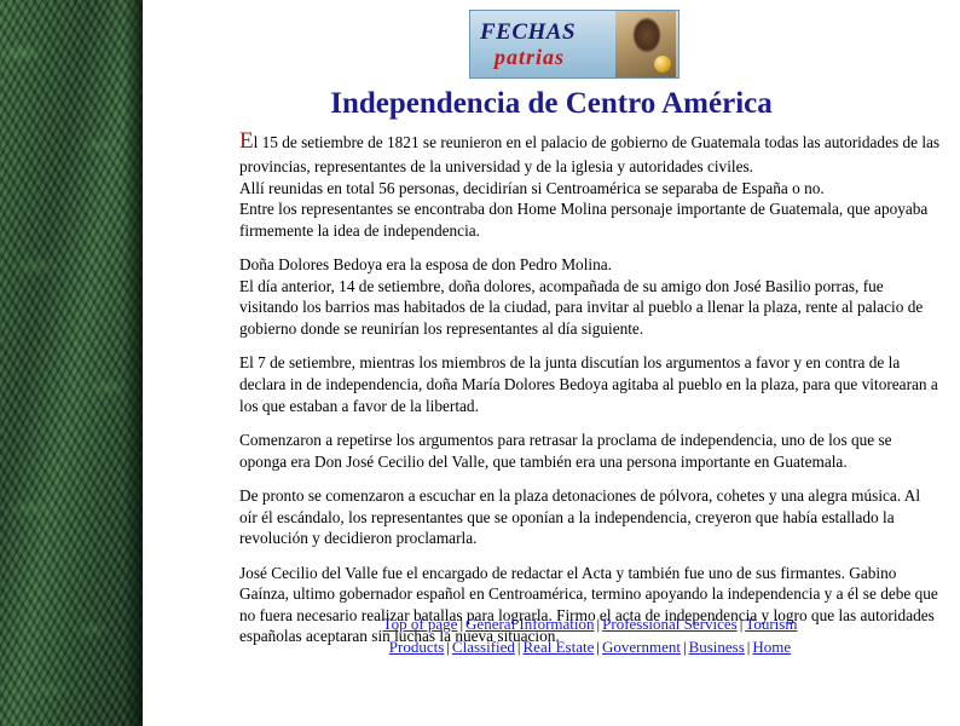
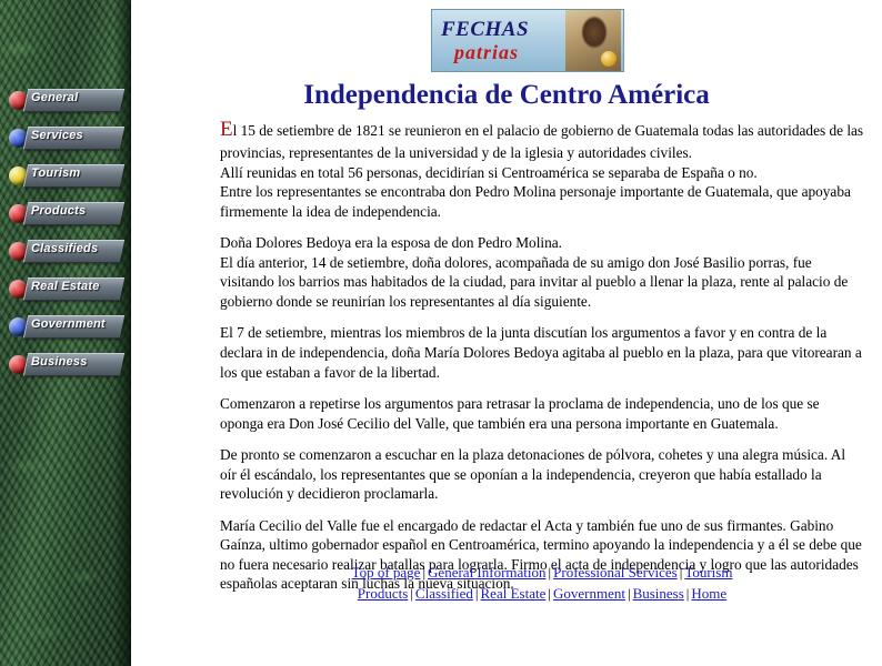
+ General
+ Services
+ Tourism
+ Products
+ Classifieds
+ Real Estate
+ Government
+ Business
  FECHAS
  patrias
  Independencia de Centro América
  El 15 de setiembre de 1821 se reunieron en el palacio de gobierno de Guatemala todas las autoridades de las provincias, representantes de la universidad y de la iglesia y autoridades civiles.
  Allí reunidas en total 56 personas, decidirían si Centroamérica se separaba de España o no.
- Entre los representantes se encontraba don Home Molina personaje importante de Guatemala, que apoyaba firmemente la idea de independencia.
+ Entre los representantes se encontraba don Pedro Molina personaje importante de Guatemala, que apoyaba firmemente la idea de independencia.
  Doña Dolores Bedoya era la esposa de don Pedro Molina.
  El día anterior, 14 de setiembre, doña dolores, acompañada de su amigo don José Basilio porras, fue visitando los barrios mas habitados de la ciudad, para invitar al pueblo a llenar la plaza, rente al palacio de gobierno donde se reunirían los representantes al día siguiente.
  El 7 de setiembre, mientras los miembros de la junta discutían los argumentos a favor y en contra de la declara in de independencia, doña María Dolores Bedoya agitaba al pueblo en la plaza, para que vitorearan a los que estaban a favor de la libertad.
  Comenzaron a repetirse los argumentos para retrasar la proclama de independencia, uno de los que se oponga era Don José Cecilio del Valle, que también era una persona importante en Guatemala.
  De pronto se comenzaron a escuchar en la plaza detonaciones de pólvora, cohetes y una alegra música. Al oír él escándalo, los representantes que se oponían a la independencia, creyeron que había estallado la revolución y decidieron proclamarla.
- José Cecilio del Valle fue el encargado de redactar el Acta y también fue uno de sus firmantes. Gabino Gaínza, ultimo gobernador español en Centroamérica, termino apoyando la independencia y a él se debe que no fuera necesario realizar batallas para lograrla. Firmo el acta de independencia y logro que las autoridades españolas aceptaran sin luchas la nueva situacion.
+ María Cecilio del Valle fue el encargado de redactar el Acta y también fue uno de sus firmantes. Gabino Gaínza, ultimo gobernador español en Centroamérica, termino apoyando la independencia y a él se debe que no fuera necesario realizar batallas para lograrla. Firmo el acta de independencia y logro que las autoridades españolas aceptaran sin luchas la nueva situacion.
  Top of page | General Information | Professional Services | Tourism
  Products | Classified | Real Estate | Government | Business | Home
